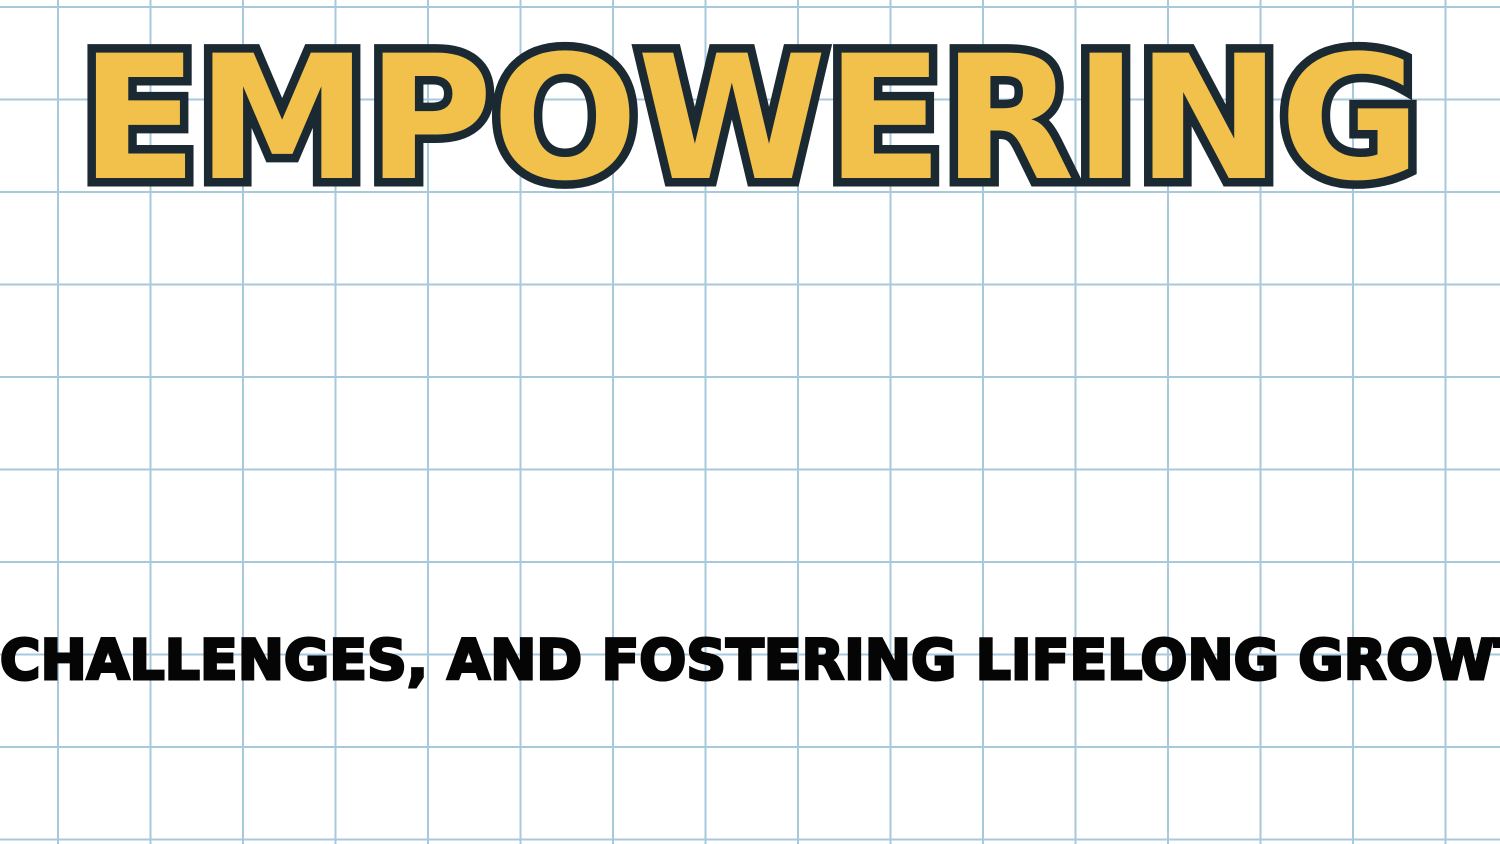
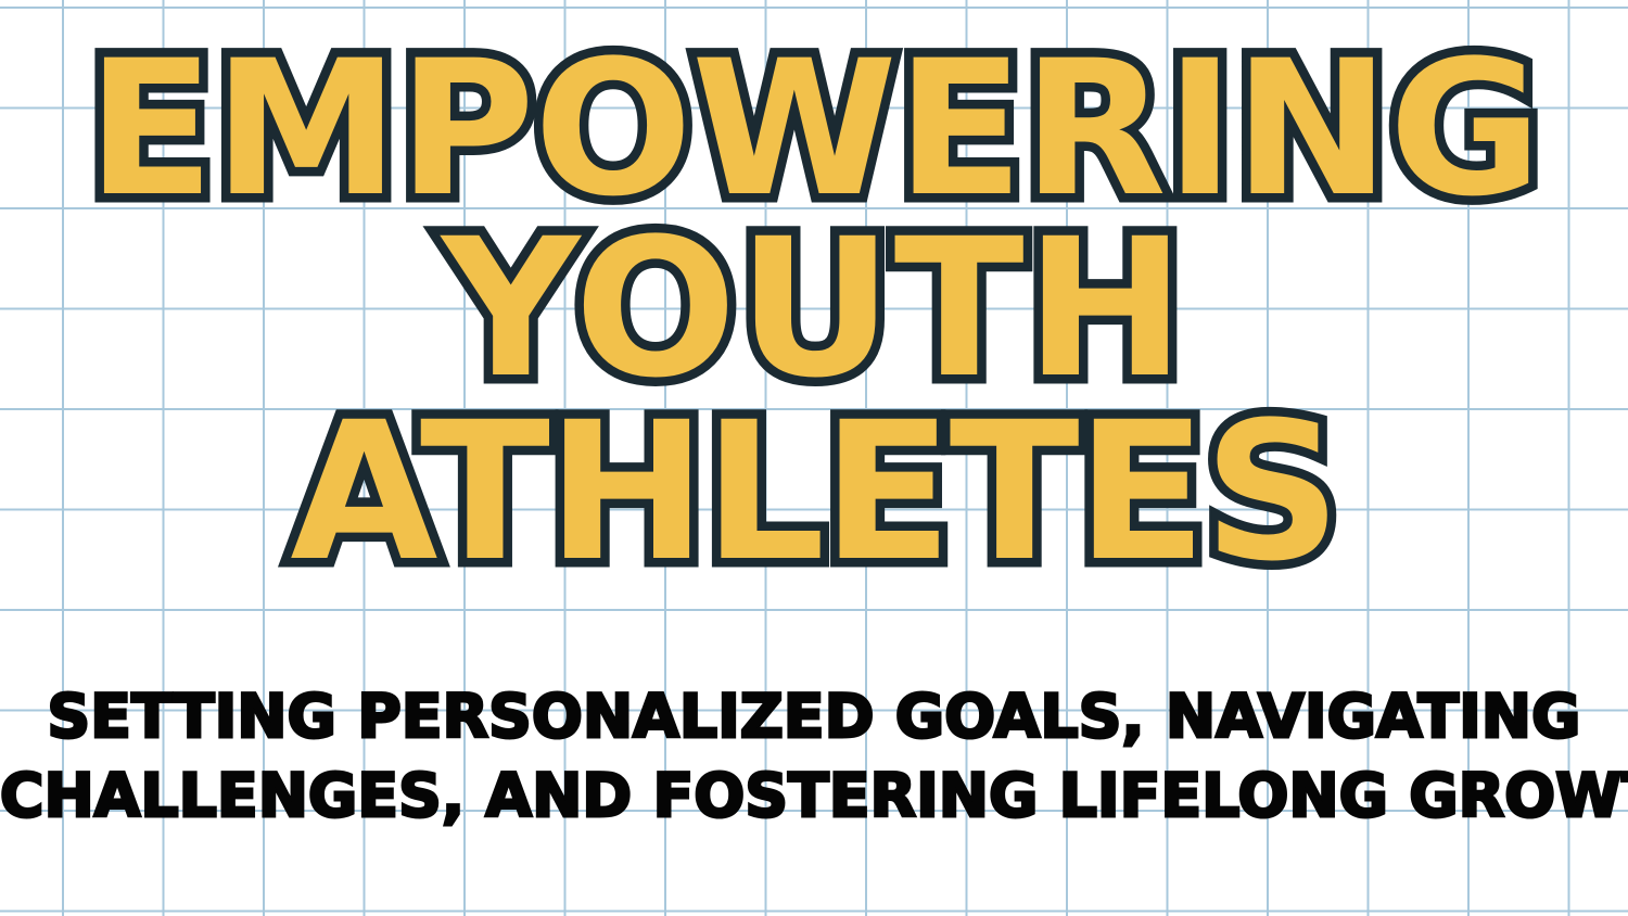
  EMPOWERING
+ YOUTH
+ ATHLETES
+ SETTING PERSONALIZED GOALS, NAVIGATING
  CHALLENGES, AND FOSTERING LIFELONG GROW
